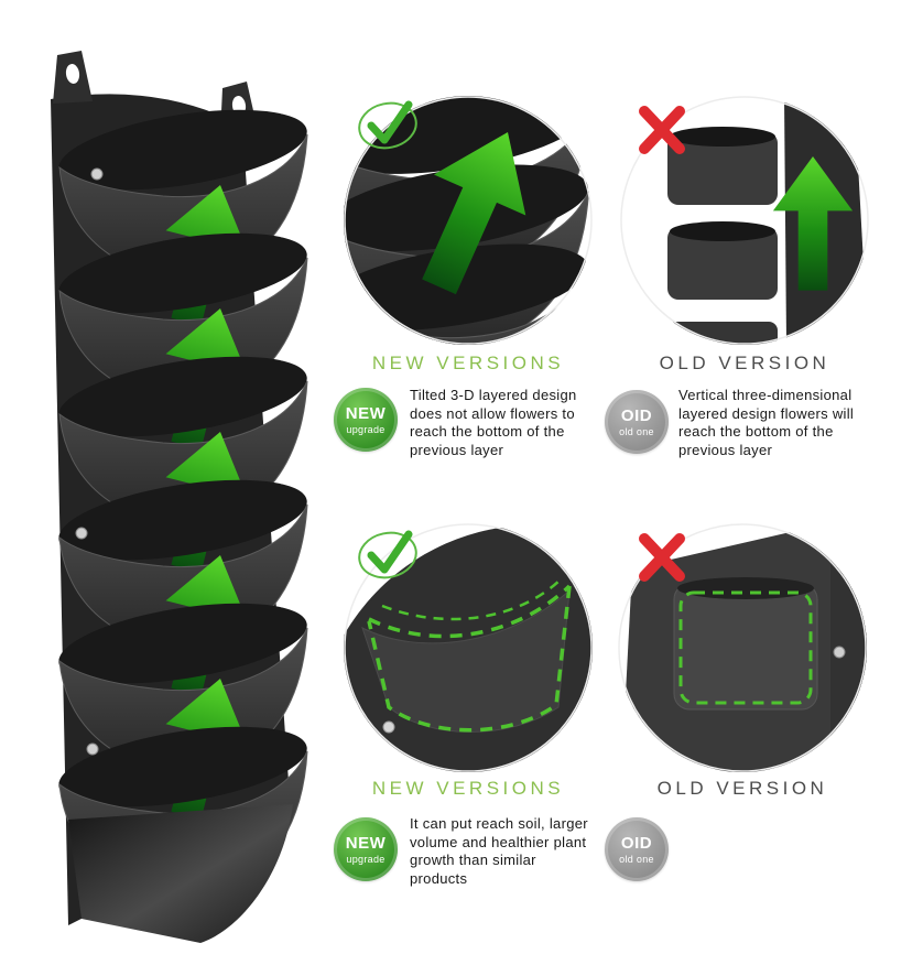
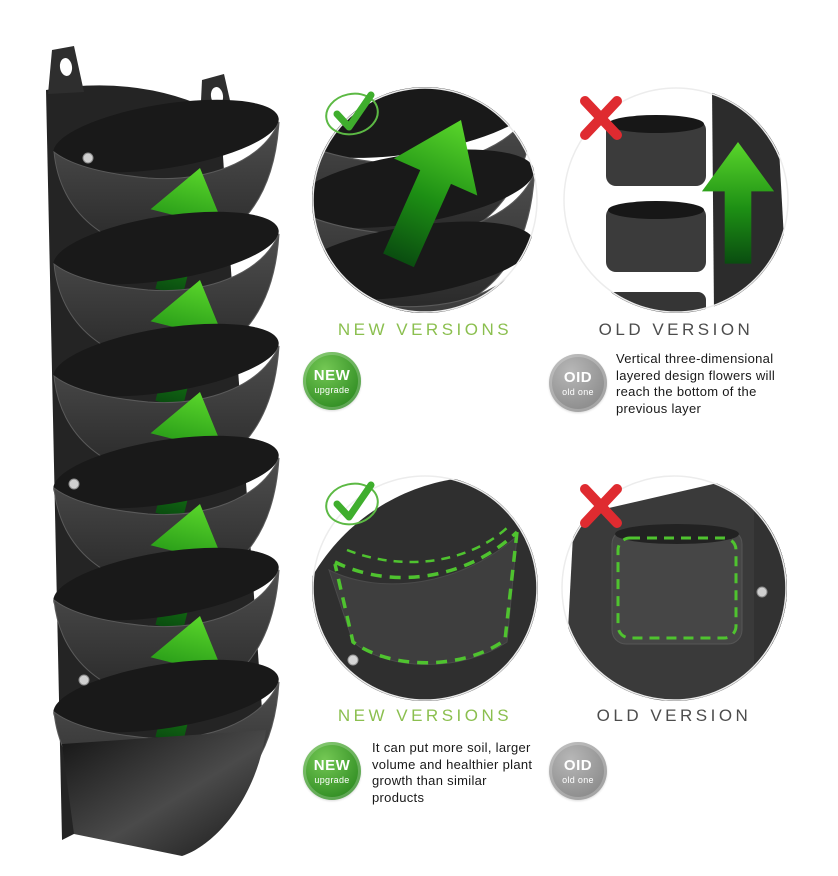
  NEW VERSIONS
  OLD VERSION
  NEW
  upgrade
- Tilted 3-D layered design does not allow flowers to reach the bottom of the previous layer
  OID
  old one
  Vertical three-dimensional layered design flowers will reach the bottom of the previous layer
  NEW VERSIONS
  OLD VERSION
  NEW
  upgrade
- It can put reach soil, larger volume and healthier plant growth than similar products
+ It can put more soil, larger volume and healthier plant growth than similar products
  OID
  old one
